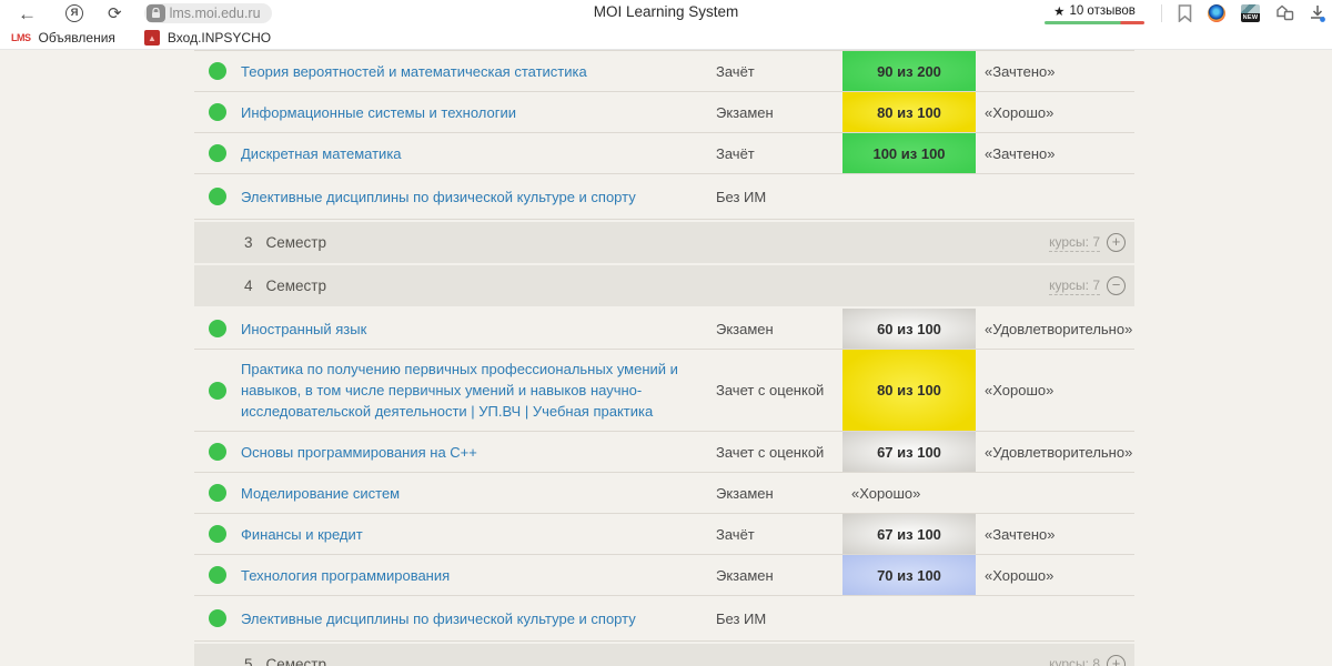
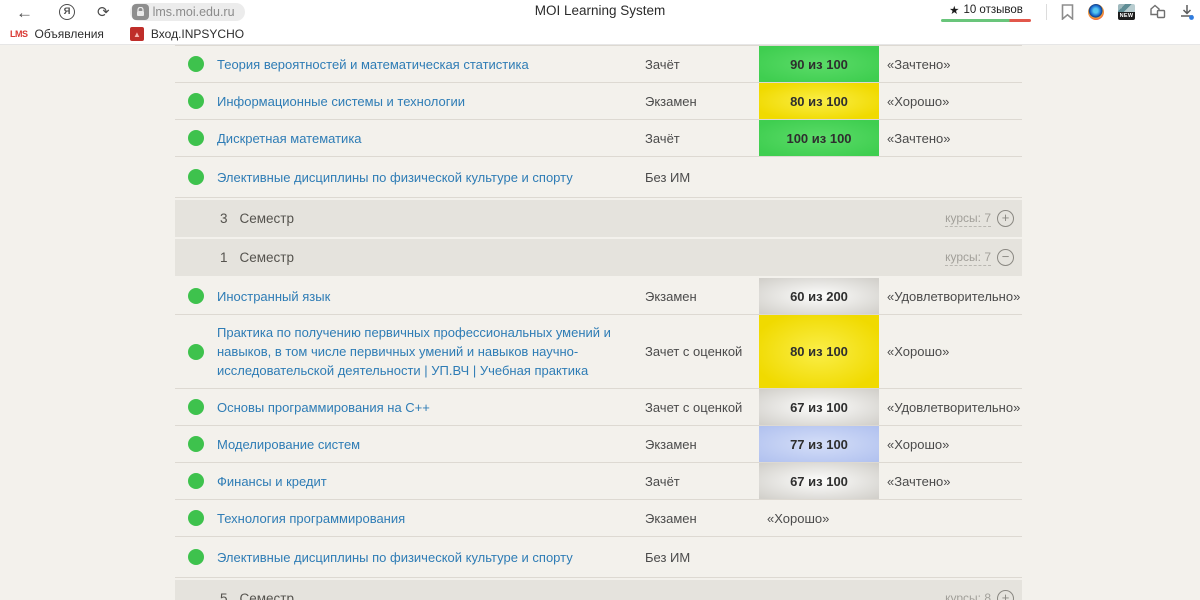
  ←
  Я
  ⟳
  lms.moi.edu.ru
  MOI Learning System
  ★
  10 отзывов
  LMS
  Объявления
  ▲
  Вход.INPSYCHO
  Теория вероятностей и математическая статистика
  Зачёт
- 90 из 200
+ 90 из 100
  «Зачтено»
  Информационные системы и технологии
  Экзамен
  80 из 100
  «Хорошо»
  Дискретная математика
  Зачёт
  100 из 100
  «Зачтено»
  Элективные дисциплины по физической культуре и спорту
  Без ИМ
  3
  Семестр
  курсы: 7
  +
- 4
+ 1
  Семестр
  курсы: 7
  −
  Иностранный язык
  Экзамен
- 60 из 100
+ 60 из 200
  «Удовлетворительно»
  Практика по получению первичных профессиональных умений и навыков, в том числе первичных умений и навыков научно-исследовательской деятельности | УП.ВЧ | Учебная практика
  Зачет с оценкой
  80 из 100
  «Хорошо»
  Основы программирования на C++
  Зачет с оценкой
  67 из 100
  «Удовлетворительно»
  Моделирование систем
  Экзамен
+ 77 из 100
  «Хорошо»
  Финансы и кредит
  Зачёт
  67 из 100
  «Зачтено»
  Технология программирования
  Экзамен
- 70 из 100
  «Хорошо»
  Элективные дисциплины по физической культуре и спорту
  Без ИМ
  5
  Семестр
  курсы: 8
  +
